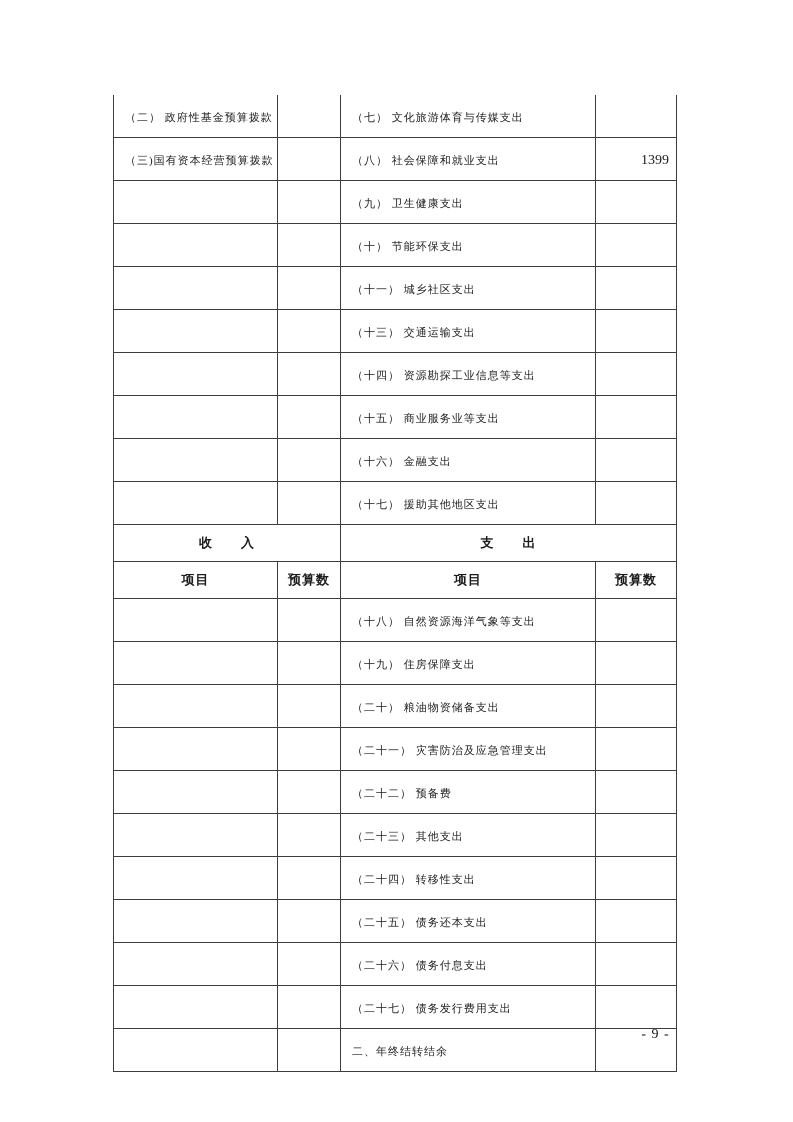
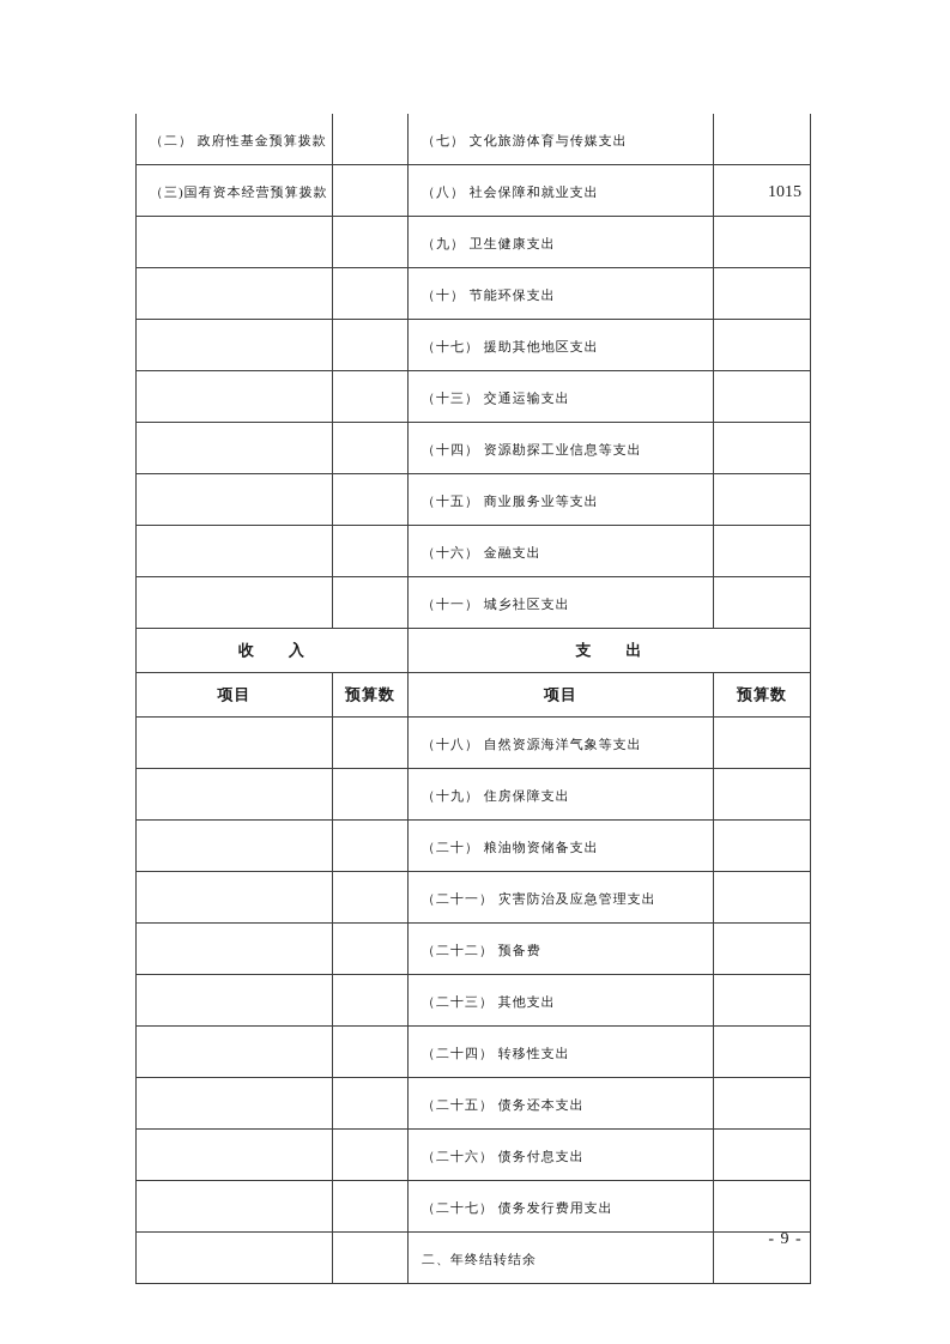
  （二） 政府性基金预算拨款		（七） 文化旅游体育与传媒支出
- （三)国有资本经营预算拨款		（八） 社会保障和就业支出	1399
+ （三)国有资本经营预算拨款		（八） 社会保障和就业支出	1015
  		（九） 卫生健康支出
  		（十） 节能环保支出
- 		（十一） 城乡社区支出
+ 		（十七） 援助其他地区支出
  		（十三） 交通运输支出
  		（十四） 资源勘探工业信息等支出
  		（十五） 商业服务业等支出
  		（十六） 金融支出
- 		（十七） 援助其他地区支出
+ 		（十一） 城乡社区支出
  收 入	支 出
  项目	预算数	项目	预算数
  		（十八） 自然资源海洋气象等支出
  		（十九） 住房保障支出
  		（二十） 粮油物资储备支出
  		（二十一） 灾害防治及应急管理支出
  		（二十二） 预备费
  		（二十三） 其他支出
  		（二十四） 转移性支出
  		（二十五） 债务还本支出
  		（二十六） 债务付息支出
  		（二十七） 债务发行费用支出
  		二、年终结转结余
  - 9 -
